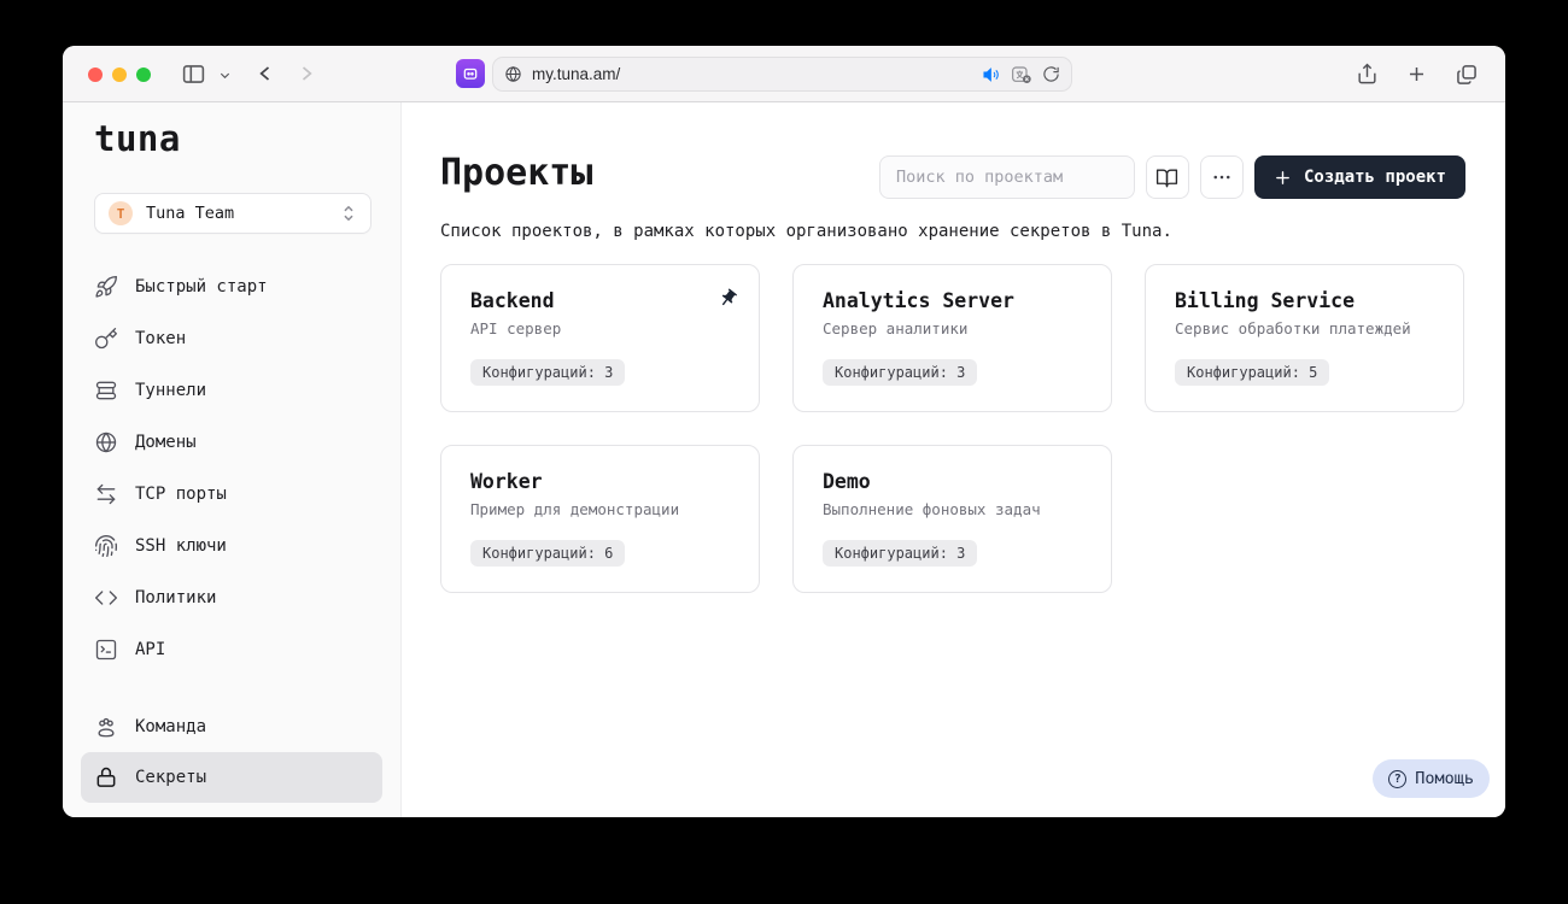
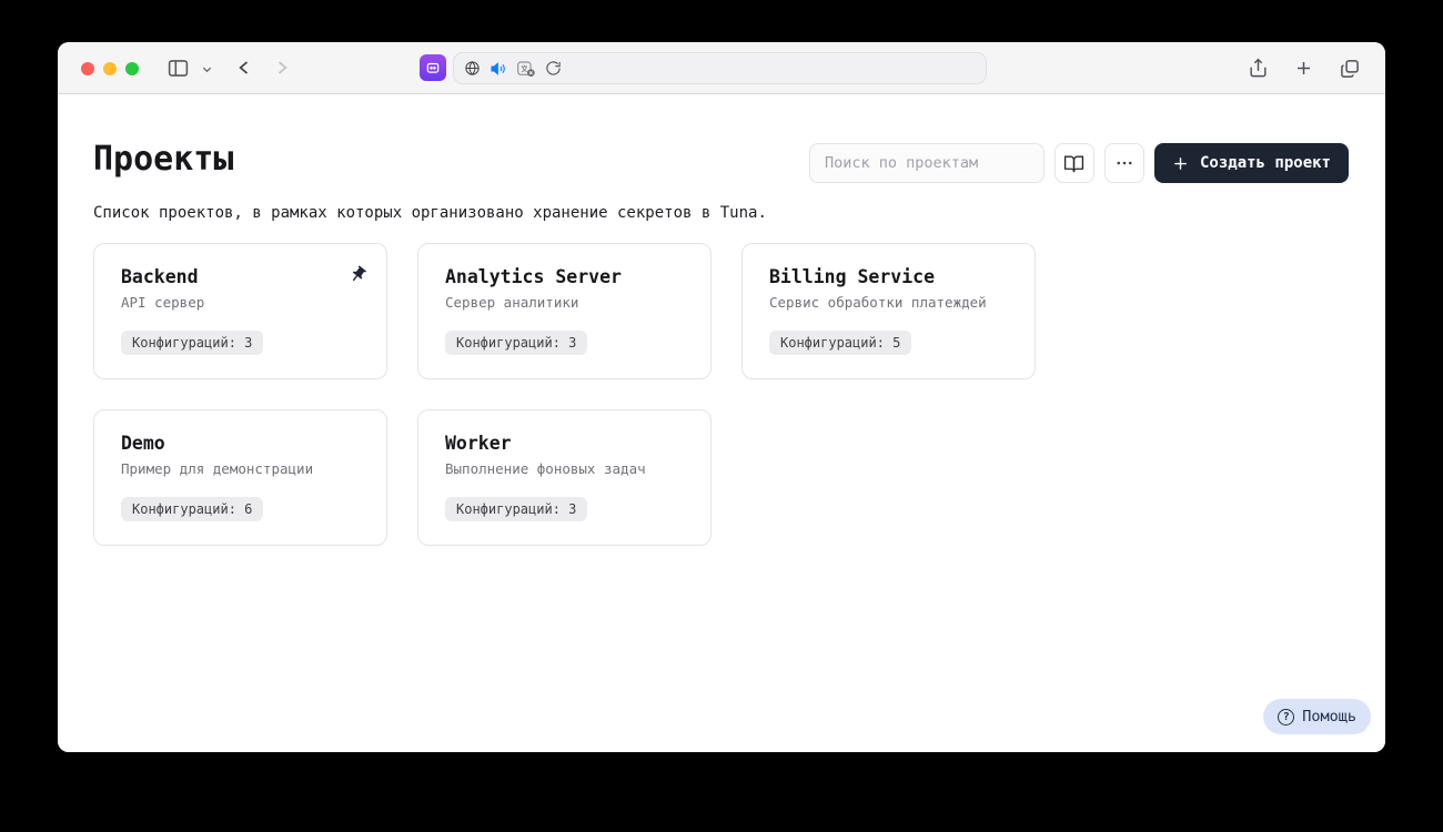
- my.tuna.am/
- tuna
- T
- Tuna Team
- Быстрый старт
- Токен
- Туннели
- Домены
- TCP порты
- SSH ключи
- Политики
- API
- Команда
- Секреты
  Проекты
  Поиск по проектам
  Создать проект
  Список проектов, в рамках которых организовано хранение секретов в Tuna.
  Backend
  API сервер
  Конфигураций: 3
  Analytics Server
  Сервер аналитики
  Конфигураций: 3
  Billing Service
  Сервис обработки платеждей
  Конфигураций: 5
- Worker
+ Demo
  Пример для демонстрации
  Конфигураций: 6
- Demo
+ Worker
  Выполнение фоновых задач
  Конфигураций: 3
  ?
  Помощь
